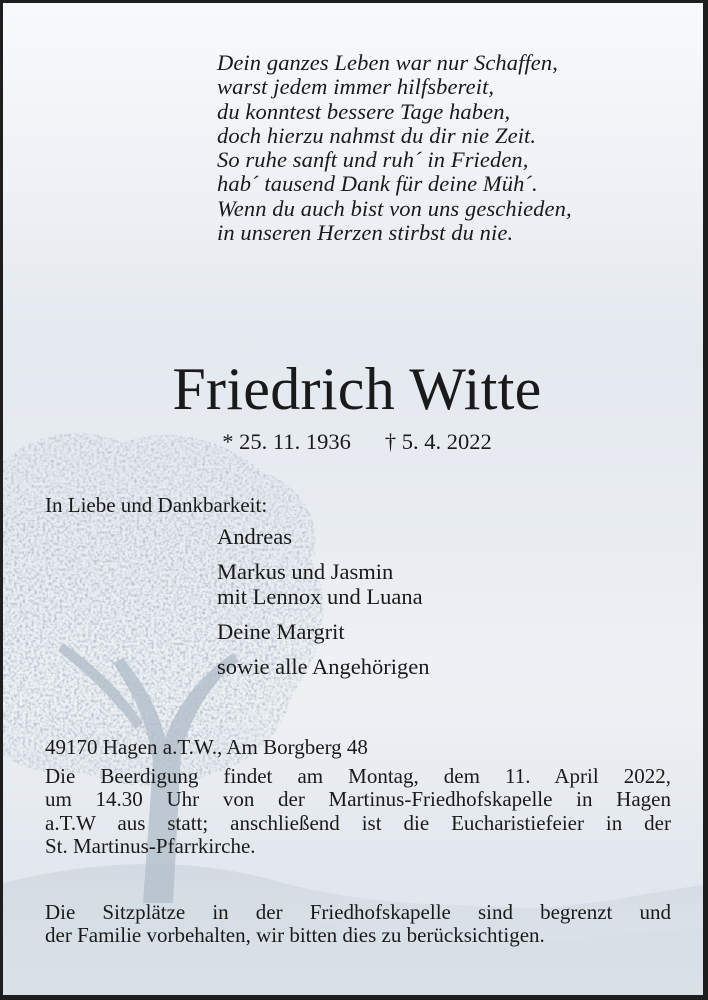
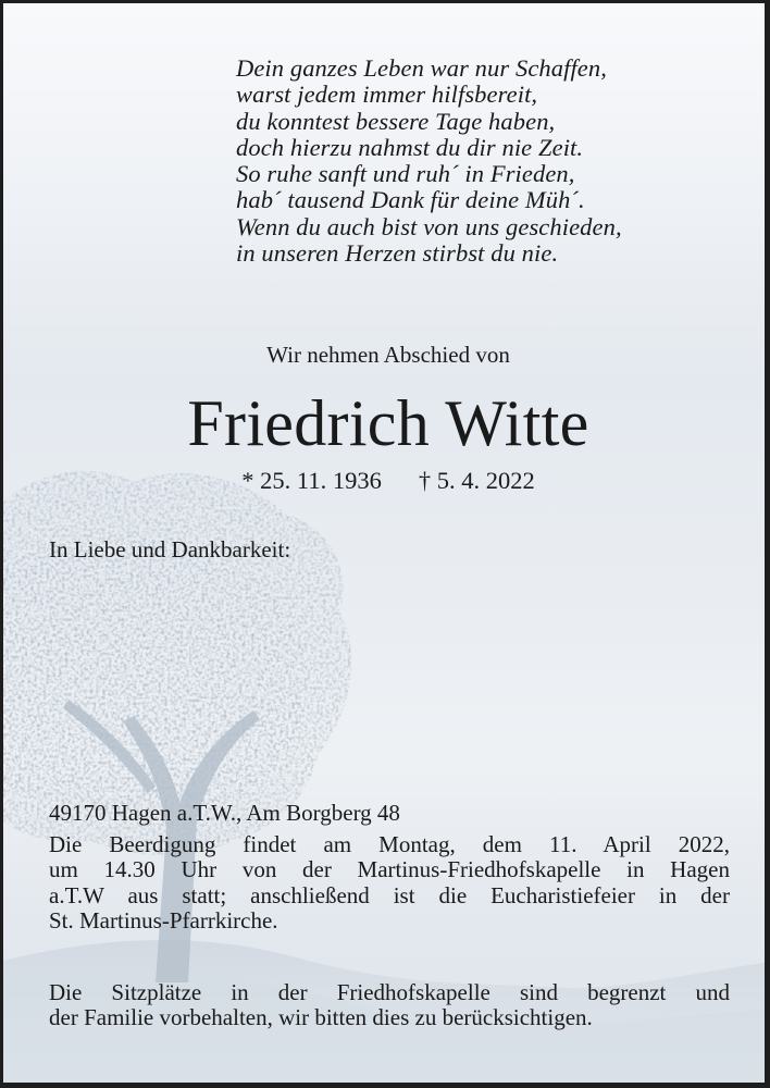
  Dein ganzes Leben war nur Schaffen,
  warst jedem immer hilfsbereit,
  du konntest bessere Tage haben,
  doch hierzu nahmst du dir nie Zeit.
  So ruhe sanft und ruh´ in Frieden,
  hab´ tausend Dank für deine Müh´.
  Wenn du auch bist von uns geschieden,
  in unseren Herzen stirbst du nie.
+ Wir nehmen Abschied von
  Friedrich Witte
  * 25. 11. 1936 † 5. 4. 2022
  In Liebe und Dankbarkeit:
- Andreas
- Markus und Jasmin
- mit Lennox und Luana
- Deine Margrit
- sowie alle Angehörigen
  49170 Hagen a.T.W., Am Borgberg 48
  Die Beerdigung findet am Montag, dem 11. April 2022,
  um 14.30 Uhr von der Martinus-Friedhofskapelle in Hagen
  a.T.W aus statt; anschließend ist die Eucharistiefeier in der
  St. Martinus-Pfarrkirche.
  Die Sitzplätze in der Friedhofskapelle sind begrenzt und
  der Familie vorbehalten, wir bitten dies zu berücksichtigen.
